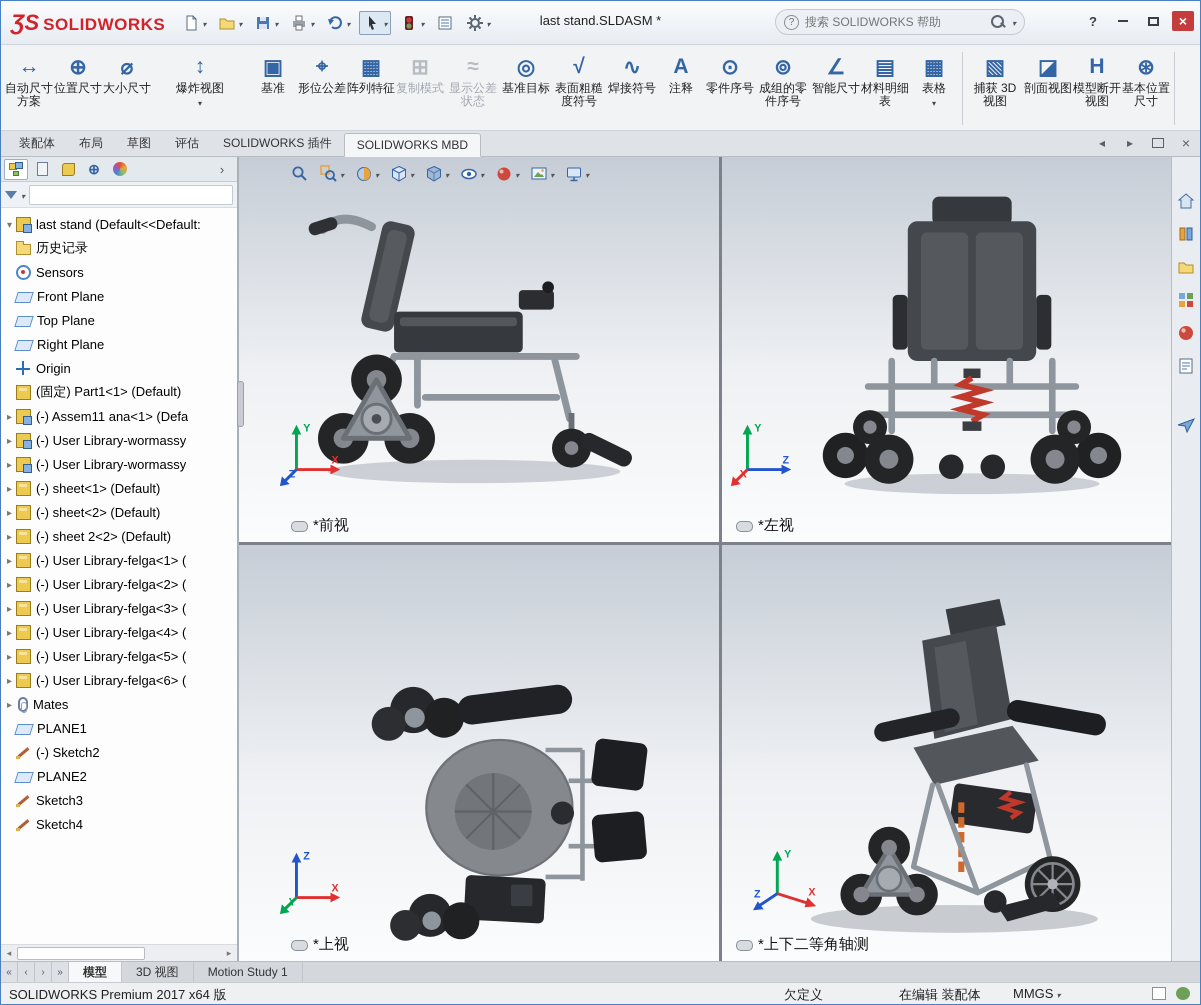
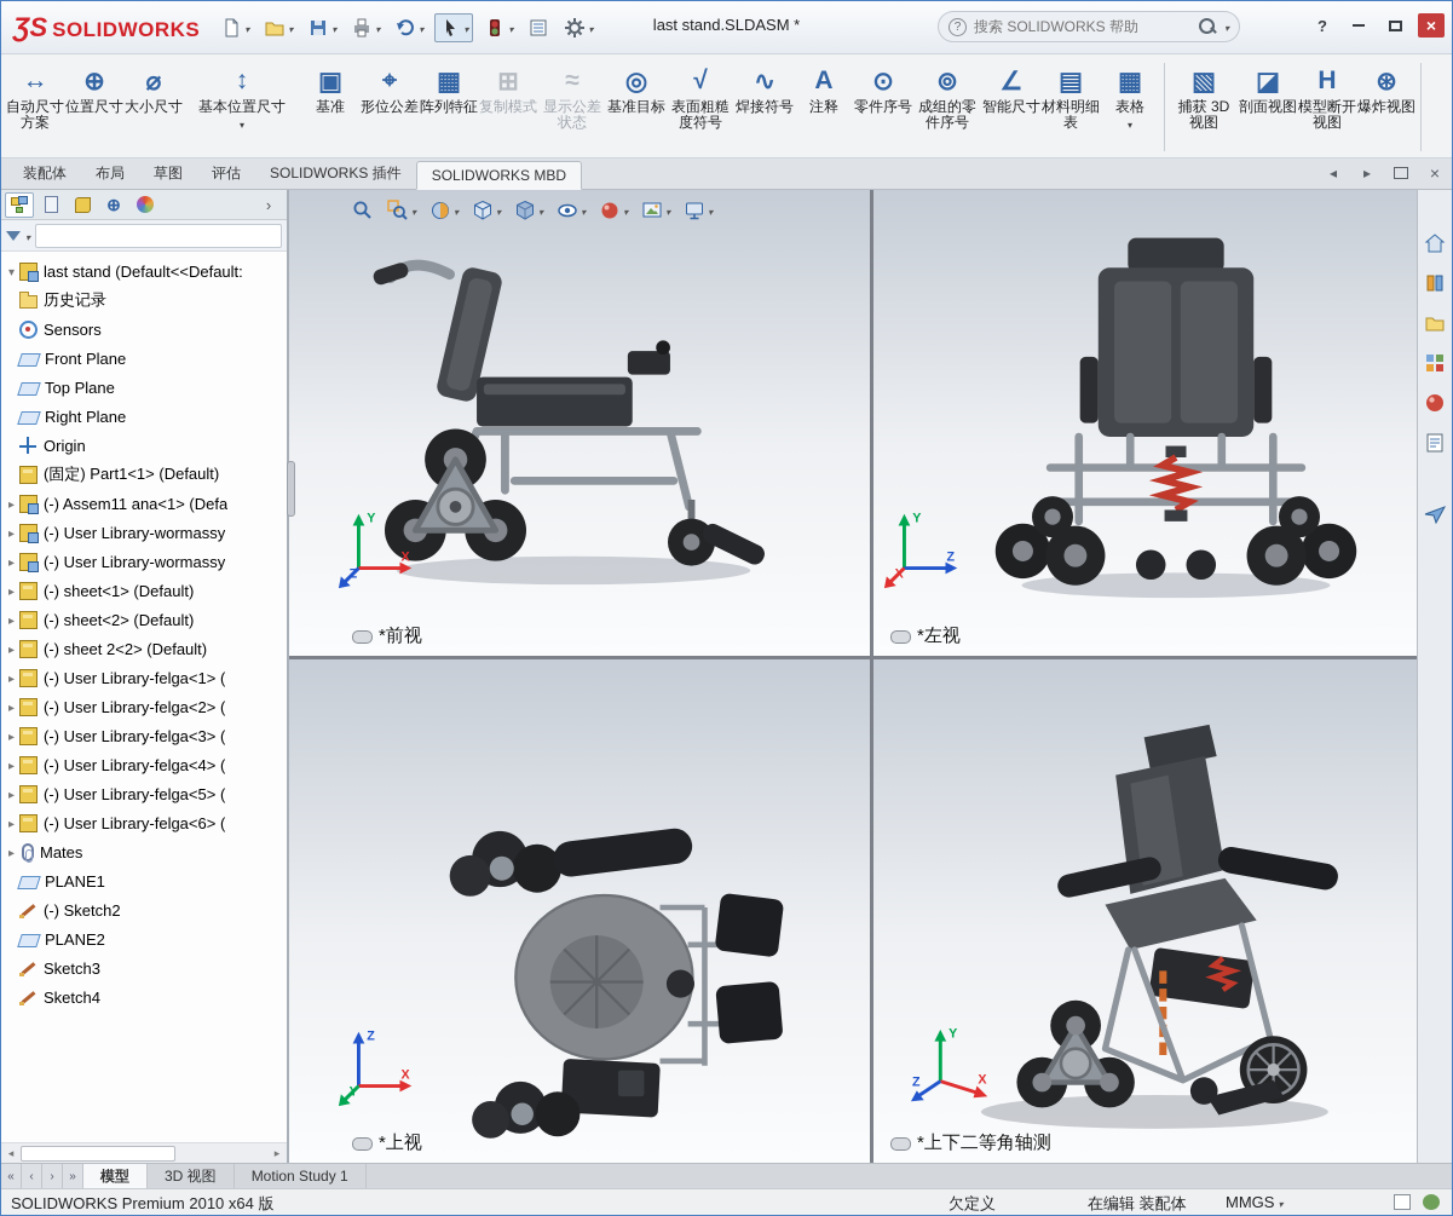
  ƷS
  SOLIDWORKS
  last stand.SLDASM *
  ?
  搜索 SOLIDWORKS 帮助
  ?
  ↔
  自动尺寸方案
  ⊕
  位置尺寸
  ⌀
  大小尺寸
  ↕
- 爆炸视图
+ 基本位置尺寸
  ▣
  基准
  ⌖
  形位公差
  ▦
  阵列特征
  ⊞
  复制模式
  ≈
  显示公差状态
  ◎
  基准目标
  √
  表面粗糙度符号
  ∿
  焊接符号
  A
  注释
  ⊙
  零件序号
  ⊚
  成组的零件序号
  ∠
  智能尺寸
  ▤
  材料明细表
  ▦
  表格
  ▧
  捕获 3D 视图
  ◪
  剖面视图
  H
  模型断开视图
  ⊛
- 基本位置尺寸
+ 爆炸视图
  装配体
  布局
  草图
  评估
  SOLIDWORKS 插件
  SOLIDWORKS MBD
  last stand (Default<<Default:
  历史记录
  Sensors
  Front Plane
  Top Plane
  Right Plane
  Origin
  (固定) Part1<1> (Default)
  (-) Assem11 ana<1> (Defa
  (-) User Library-wormassy
  (-) User Library-wormassy
  (-) sheet<1> (Default)
  (-) sheet<2> (Default)
  (-) sheet 2<2> (Default)
  (-) User Library-felga<1> (
  (-) User Library-felga<2> (
  (-) User Library-felga<3> (
  (-) User Library-felga<4> (
  (-) User Library-felga<5> (
  (-) User Library-felga<6> (
  Mates
  PLANE1
  (-) Sketch2
  PLANE2
  Sketch3
  Sketch4
  ◂
  ▸
  Y
  X
  Z
  *前视
  Y
  Z
  X
  *左视
  Z
  X
  Y
  *上视
  Y
  X
  Z
  *上下二等角轴测
  «
  ‹
  ›
  »
  模型
  3D 视图
  Motion Study 1
- SOLIDWORKS Premium 2017 x64 版
+ SOLIDWORKS Premium 2010 x64 版
  欠定义
  在编辑 装配体
  MMGS
